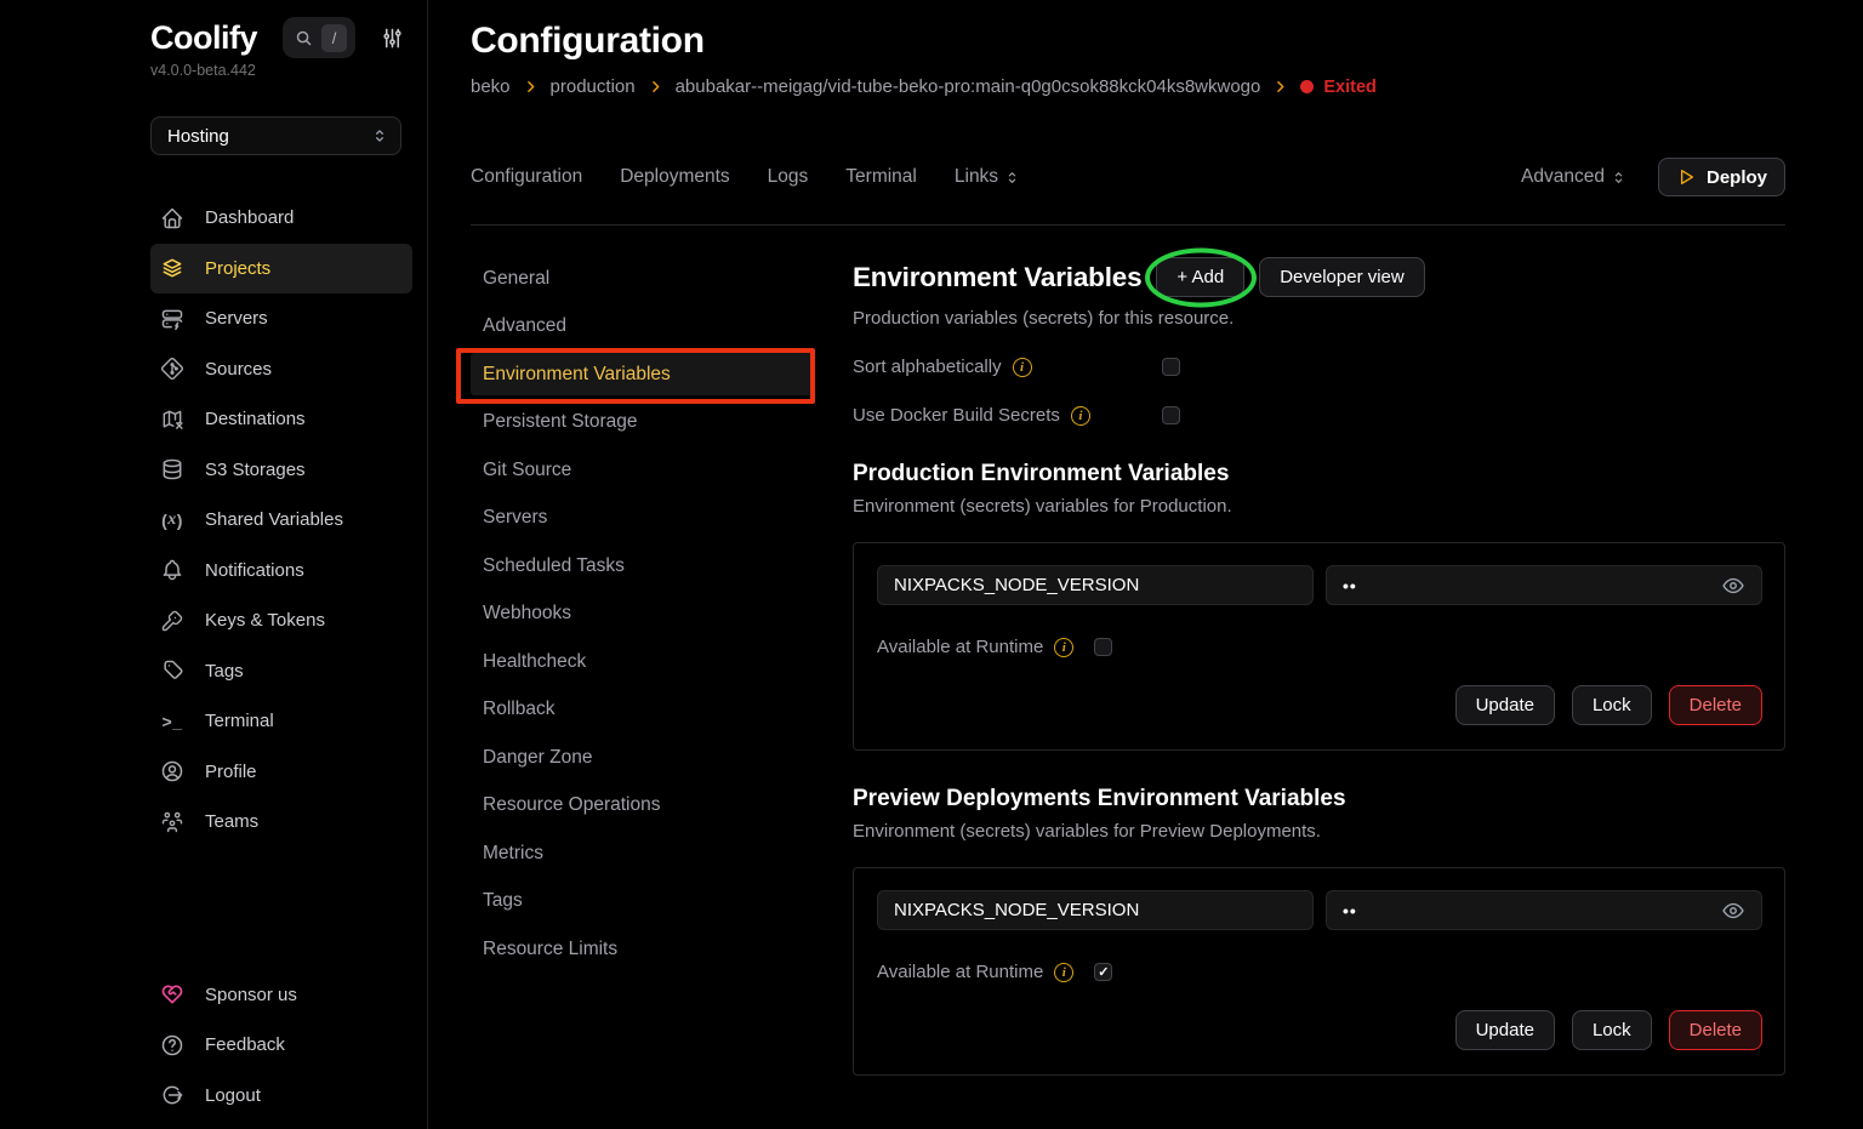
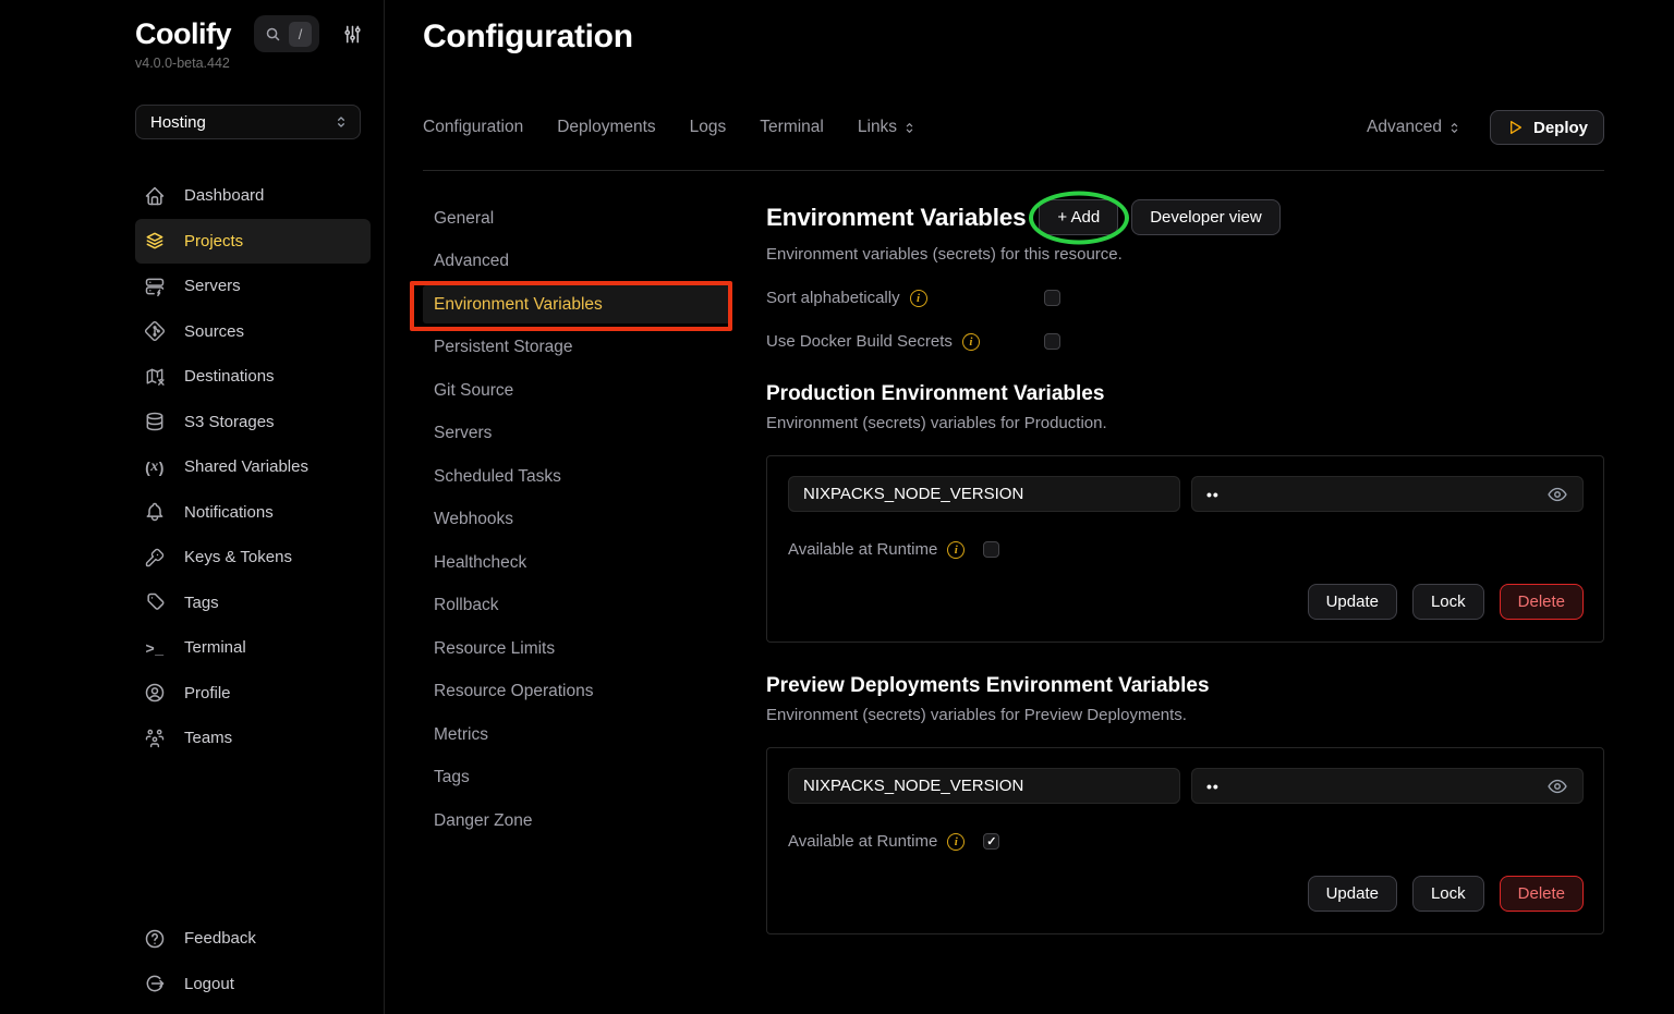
  Coolify
  /
  v4.0.0-beta.442
  Hosting
  Dashboard
  Projects
  Servers
  Sources
  Destinations
  S3 Storages
  (
  x
  )
  Shared Variables
  Notifications
  Keys & Tokens
  Tags
  >_
  Terminal
  Profile
  Teams
- Sponsor us
  Feedback
  Logout
  Configuration
- beko
- production
- abubakar--meigag/vid-tube-beko-pro:main-q0g0csok88kck04ks8wkwogo
- Exited
  Configuration
  Deployments
  Logs
  Terminal
  Links
  Advanced
  Deploy
  General
  Advanced
  Environment Variables
  Persistent Storage
  Git Source
  Servers
  Scheduled Tasks
  Webhooks
  Healthcheck
  Rollback
- Danger Zone
+ Resource Limits
  Resource Operations
  Metrics
  Tags
- Resource Limits
+ Danger Zone
  Environment Variables
  + Add
  Developer view
- Production variables (secrets) for this resource.
+ Environment variables (secrets) for this resource.
  Sort alphabetically
  Use Docker Build Secrets
  Production Environment Variables
  Environment (secrets) variables for Production.
  NIXPACKS_NODE_VERSION
  ••
  Available at Runtime
  Update
  Lock
  Delete
  Preview Deployments Environment Variables
  Environment (secrets) variables for Preview Deployments.
  NIXPACKS_NODE_VERSION
  ••
  Available at Runtime
  Update
  Lock
  Delete
